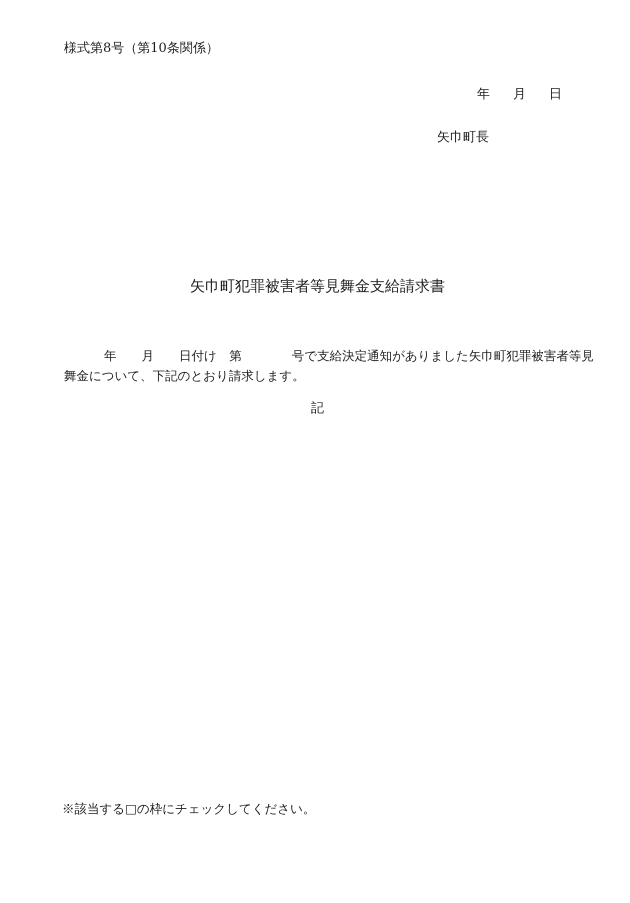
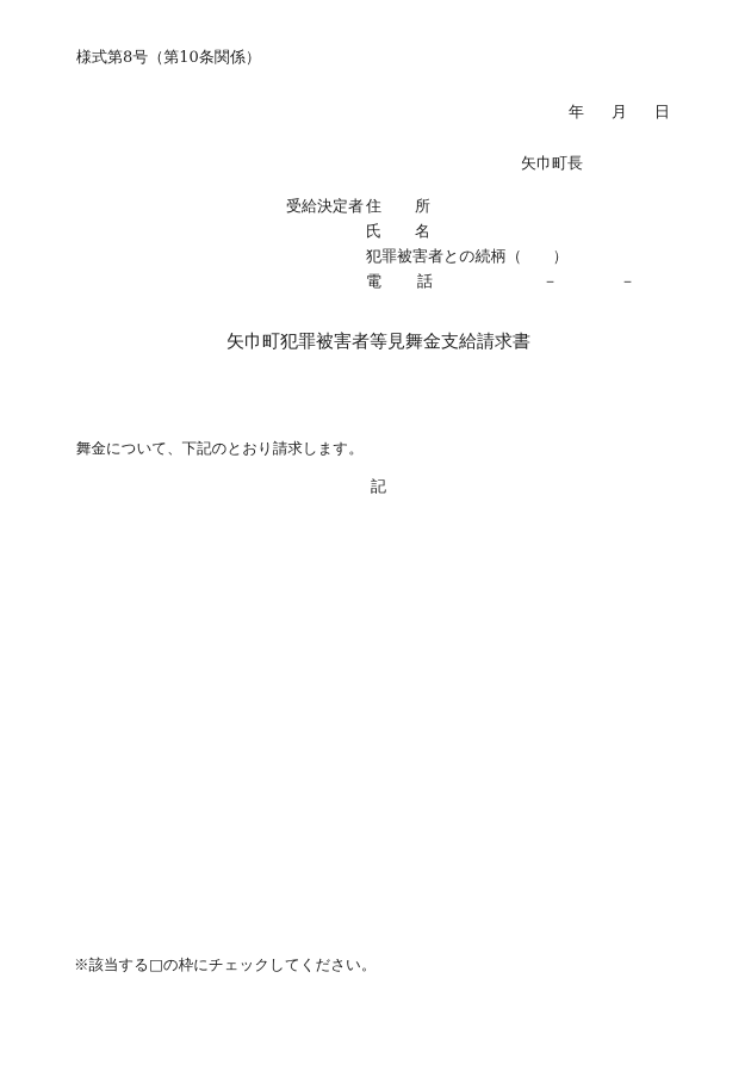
  様式第8号（第10条関係）
  年
  月
  日
  矢巾町長
+ 受給決定者
+ 住所
+ 氏名
+ 犯罪被害者との続柄（ ）
+ 電話 － －
  矢巾町犯罪被害者等見舞金支給請求書
- 年 月 日付け 第 号で支給決定通知がありました矢巾町犯罪被害者等見
  舞金について、下記のとおり請求します。
  記
  ※該当する□の枠にチェックしてください。
